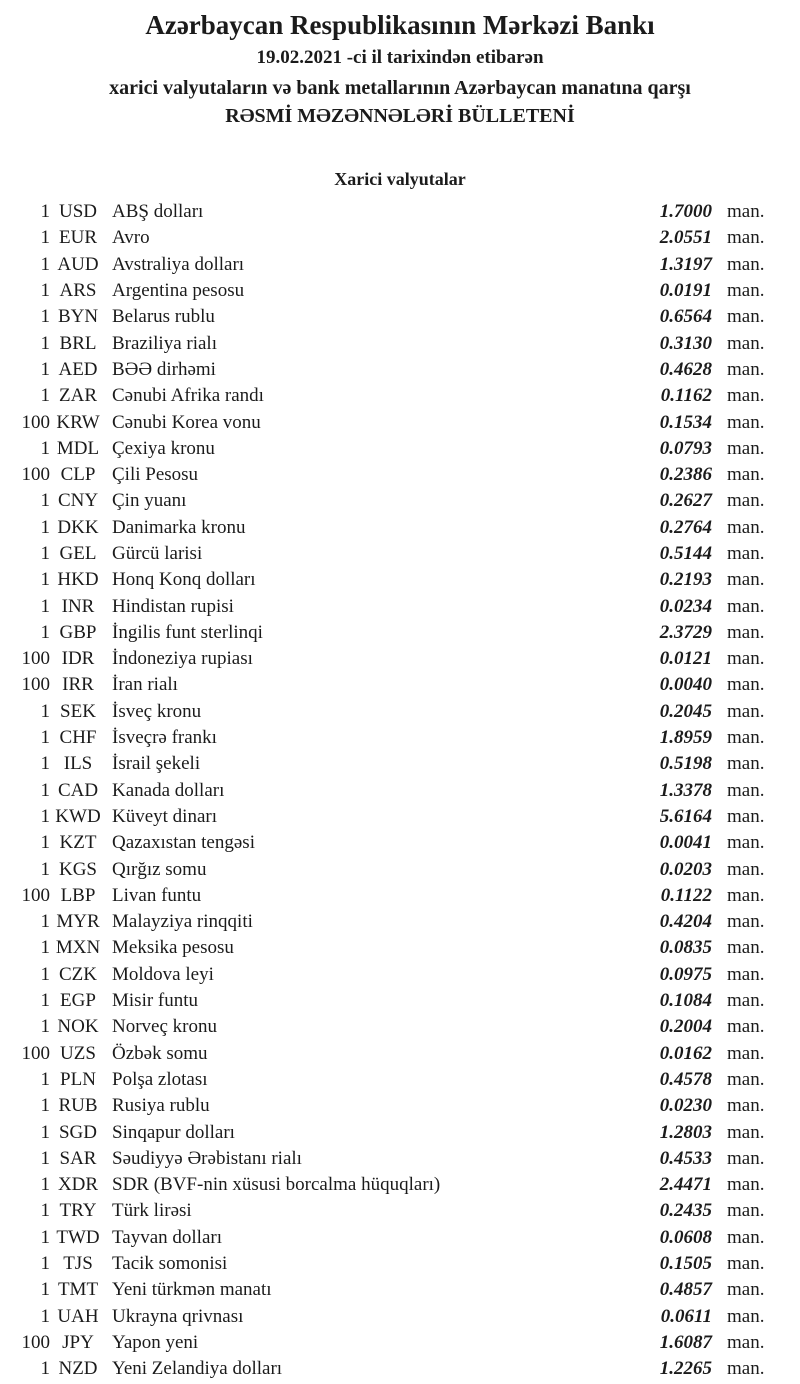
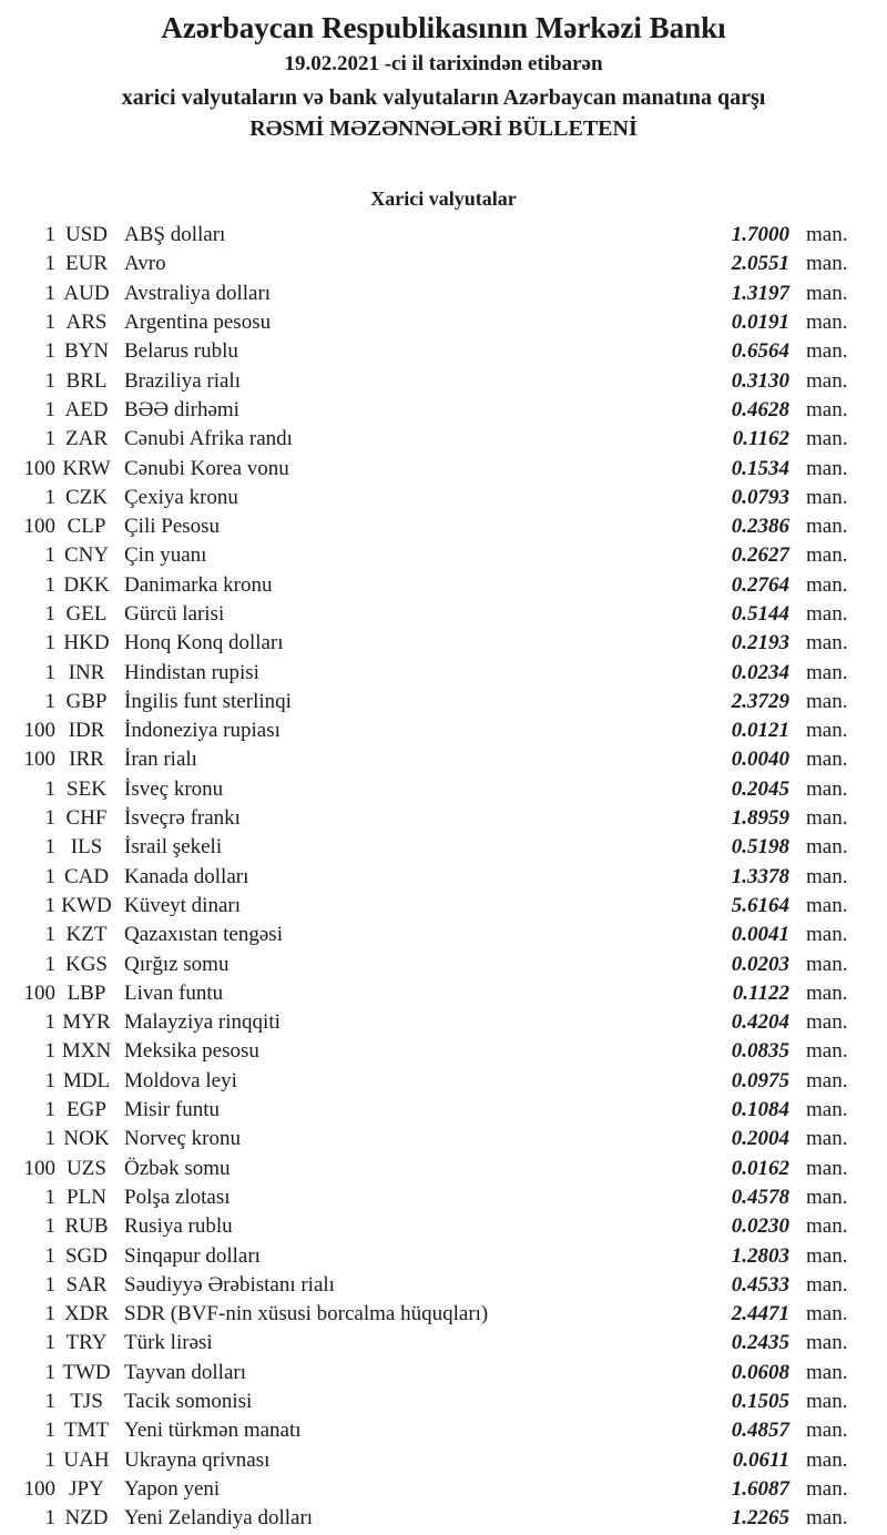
  Azərbaycan Respublikasının Mərkəzi Bankı
  19.02.2021 -ci il tarixindən etibarən
- xarici valyutaların və bank metallarının Azərbaycan manatına qarşı
+ xarici valyutaların və bank valyutaların Azərbaycan manatına qarşı
  RƏSMİ MƏZƏNNƏLƏRİ BÜLLETENİ
  Xarici valyutalar
  1
  USD
  ABŞ dolları
  1.7000
  man.
  1
  EUR
  Avro
  2.0551
  man.
  1
  AUD
  Avstraliya dolları
  1.3197
  man.
  1
  ARS
  Argentina pesosu
  0.0191
  man.
  1
  BYN
  Belarus rublu
  0.6564
  man.
  1
  BRL
  Braziliya rialı
  0.3130
  man.
  1
  AED
  BƏƏ dirhəmi
  0.4628
  man.
  1
  ZAR
  Cənubi Afrika randı
  0.1162
  man.
  100
  KRW
  Cənubi Korea vonu
  0.1534
  man.
  1
- MDL
+ CZK
  Çexiya kronu
  0.0793
  man.
  100
  CLP
  Çili Pesosu
  0.2386
  man.
  1
  CNY
  Çin yuanı
  0.2627
  man.
  1
  DKK
  Danimarka kronu
  0.2764
  man.
  1
  GEL
  Gürcü larisi
  0.5144
  man.
  1
  HKD
  Honq Konq dolları
  0.2193
  man.
  1
  INR
  Hindistan rupisi
  0.0234
  man.
  1
  GBP
  İngilis funt sterlinqi
  2.3729
  man.
  100
  IDR
  İndoneziya rupiası
  0.0121
  man.
  100
  IRR
  İran rialı
  0.0040
  man.
  1
  SEK
  İsveç kronu
  0.2045
  man.
  1
  CHF
  İsveçrə frankı
  1.8959
  man.
  1
  ILS
  İsrail şekeli
  0.5198
  man.
  1
  CAD
  Kanada dolları
  1.3378
  man.
  1
  KWD
  Küveyt dinarı
  5.6164
  man.
  1
  KZT
  Qazaxıstan tengəsi
  0.0041
  man.
  1
  KGS
  Qırğız somu
  0.0203
  man.
  100
  LBP
  Livan funtu
  0.1122
  man.
  1
  MYR
  Malayziya rinqqiti
  0.4204
  man.
  1
  MXN
  Meksika pesosu
  0.0835
  man.
  1
- CZK
+ MDL
  Moldova leyi
  0.0975
  man.
  1
  EGP
  Misir funtu
  0.1084
  man.
  1
  NOK
  Norveç kronu
  0.2004
  man.
  100
  UZS
  Özbək somu
  0.0162
  man.
  1
  PLN
  Polşa zlotası
  0.4578
  man.
  1
  RUB
  Rusiya rublu
  0.0230
  man.
  1
  SGD
  Sinqapur dolları
  1.2803
  man.
  1
  SAR
  Səudiyyə Ərəbistanı rialı
  0.4533
  man.
  1
  XDR
  SDR (BVF-nin xüsusi borcalma hüquqları)
  2.4471
  man.
  1
  TRY
  Türk lirəsi
  0.2435
  man.
  1
  TWD
  Tayvan dolları
  0.0608
  man.
  1
  TJS
  Tacik somonisi
  0.1505
  man.
  1
  TMT
  Yeni türkmən manatı
  0.4857
  man.
  1
  UAH
  Ukrayna qrivnası
  0.0611
  man.
  100
  JPY
  Yapon yeni
  1.6087
  man.
  1
  NZD
  Yeni Zelandiya dolları
  1.2265
  man.
